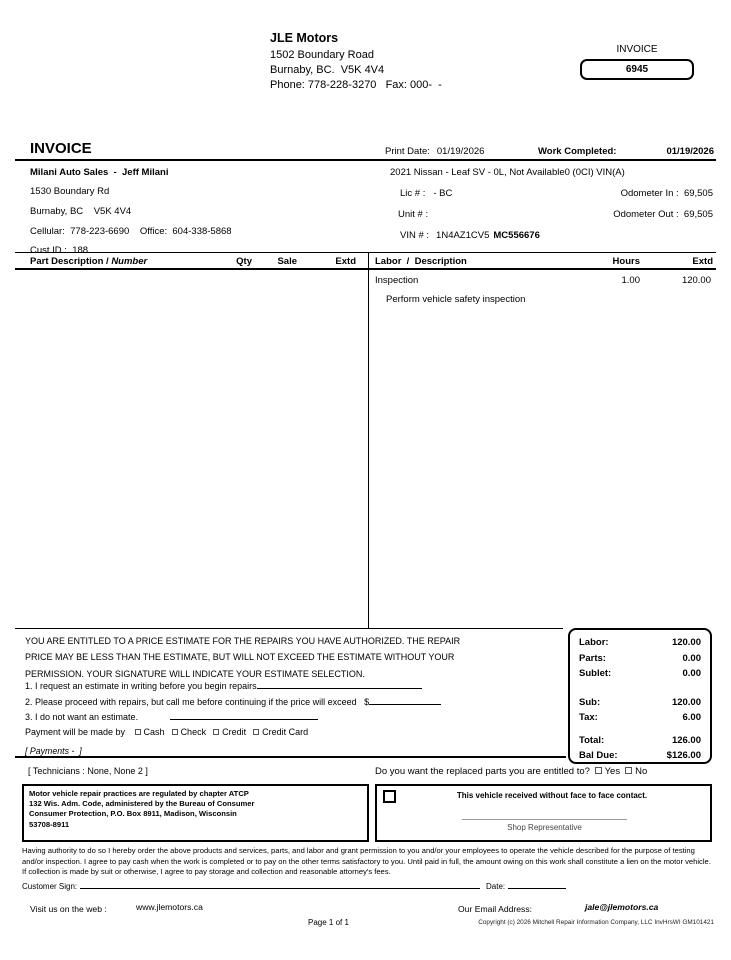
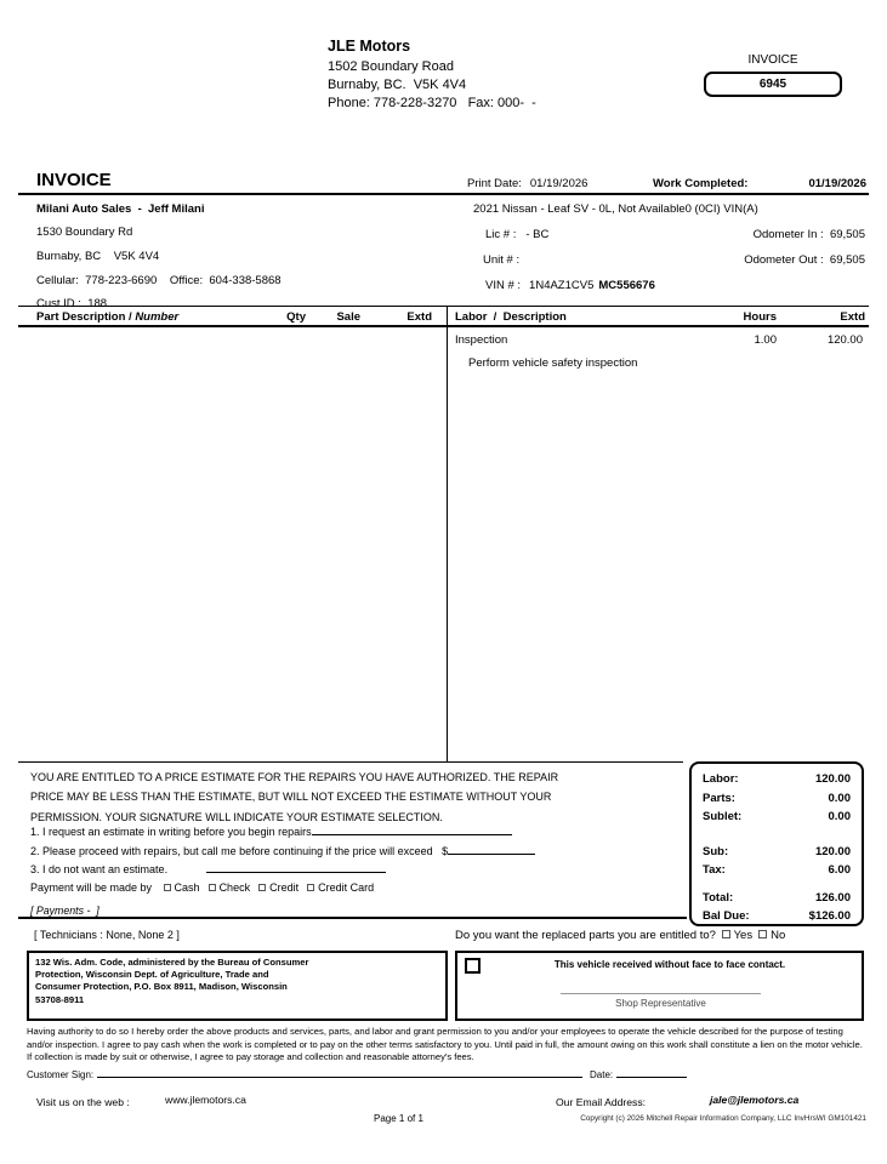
  JLE Motors
  1502 Boundary Road
  Burnaby, BC. V5K 4V4
  Phone: 778-228-3270 Fax: 000- -
  INVOICE
  6945
  INVOICE
  Print Date: 01/19/2026
  Work Completed:
  01/19/2026
  Milani Auto Sales - Jeff Milani
  1530 Boundary Rd
  Burnaby, BC V5K 4V4
  Cellular: 778-223-6690 Office: 604-338-5868
  Cust ID : 188
  2021 Nissan - Leaf SV - 0L, Not Available0 (0CI) VIN(A)
  Lic # : - BC
  Odometer In : 69,505
  Unit # :
  Odometer Out : 69,505
  VIN # : 1N4AZ1CV5 MC556676
  Part Description / Number
  Qty
  Sale
  Extd
  Labor / Description
  Hours
  Extd
  Inspection
  1.00
  120.00
  Perform vehicle safety inspection
  YOU ARE ENTITLED TO A PRICE ESTIMATE FOR THE REPAIRS YOU HAVE AUTHORIZED. THE REPAIR
  PRICE MAY BE LESS THAN THE ESTIMATE, BUT WILL NOT EXCEED THE ESTIMATE WITHOUT YOUR
  PERMISSION. YOUR SIGNATURE WILL INDICATE YOUR ESTIMATE SELECTION.
  1. I request an estimate in writing before you begin repairs
  2. Please proceed with repairs, but call me before continuing if the price will exceed $
  3. I do not want an estimate.
  Payment will be made by Cash Check Credit Credit Card
  [ Payments - ]
  Labor:
  120.00
  Parts:
  0.00
  Sublet:
  0.00
  Sub:
  120.00
  Tax:
  6.00
  Total:
  126.00
  Bal Due:
  $126.00
  [ Technicians : None, None 2 ]
  Do you want the replaced parts you are entitled to? Yes No
- Motor vehicle repair practices are regulated by chapter ATCP
  132 Wis. Adm. Code, administered by the Bureau of Consumer
+ Protection, Wisconsin Dept. of Agriculture, Trade and
  Consumer Protection, P.O. Box 8911, Madison, Wisconsin
  53708-8911
  This vehicle received without face to face contact.
  Shop Representative
  Having authority to do so I hereby order the above products and services, parts, and labor and grant permission to you and/or your employees to operate the vehicle described for the purpose of testing and/or inspection. I agree to pay cash when the work is completed or to pay on the other terms satisfactory to you. Until paid in full, the amount owing on this work shall constitute a lien on the motor vehicle. If collection is made by suit or otherwise, I agree to pay storage and collection and reasonable attorney's fees.
  Customer Sign:
  Date:
  Visit us on the web :
  www.jlemotors.ca
  Our Email Address:
  jale@jlemotors.ca
  Page 1 of 1
